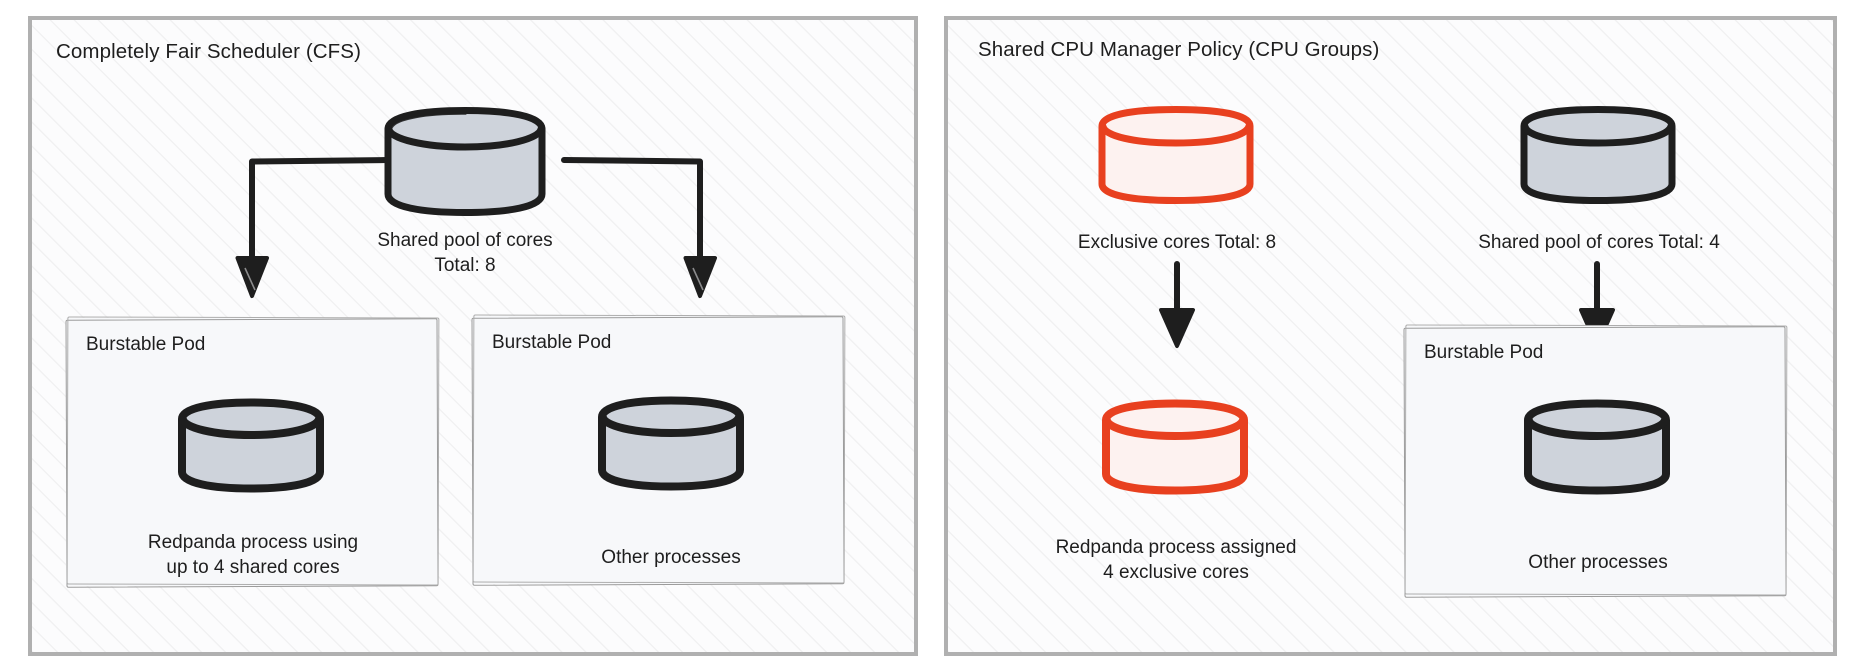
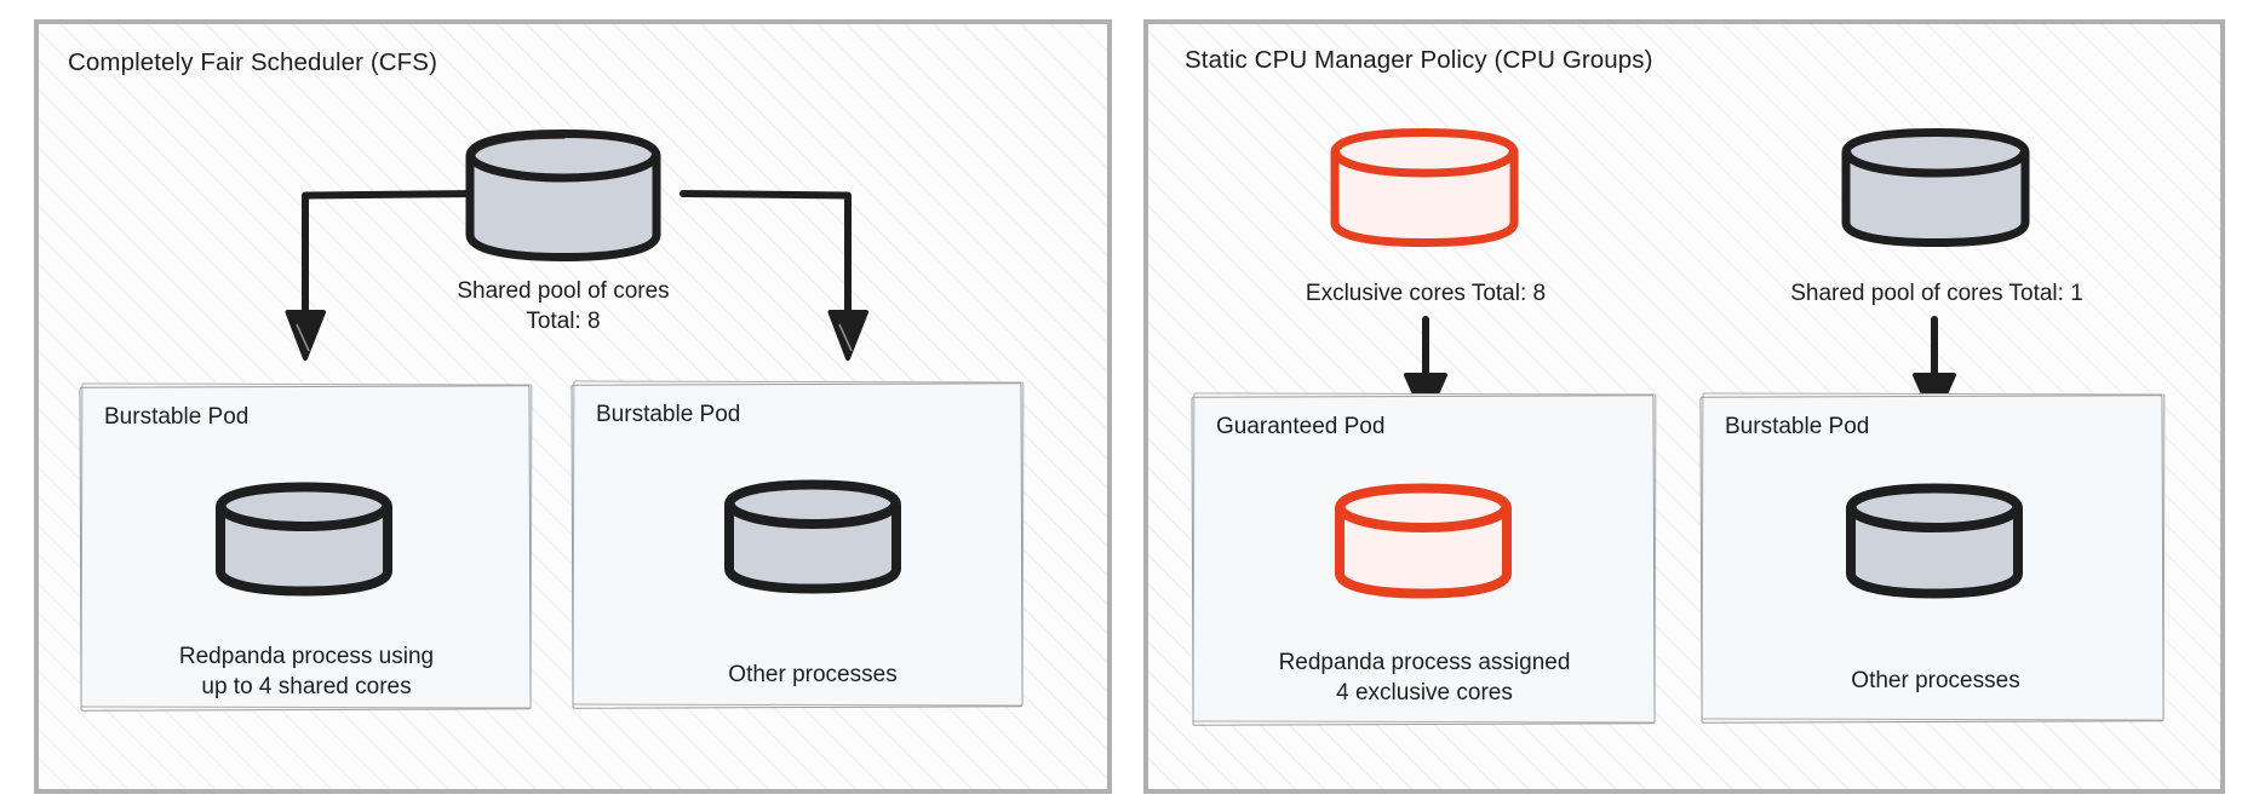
  Completely Fair Scheduler (CFS)
  Shared pool of cores
  Total: 8
  Burstable Pod
  Redpanda process using
  up to 4 shared cores
  Burstable Pod
  Other processes
- Shared CPU Manager Policy (CPU Groups)
+ Static CPU Manager Policy (CPU Groups)
  Exclusive cores Total: 8
- Shared pool of cores Total: 4
+ Shared pool of cores Total: 1
+ Guaranteed Pod
  Redpanda process assigned
  4 exclusive cores
  Burstable Pod
  Other processes
